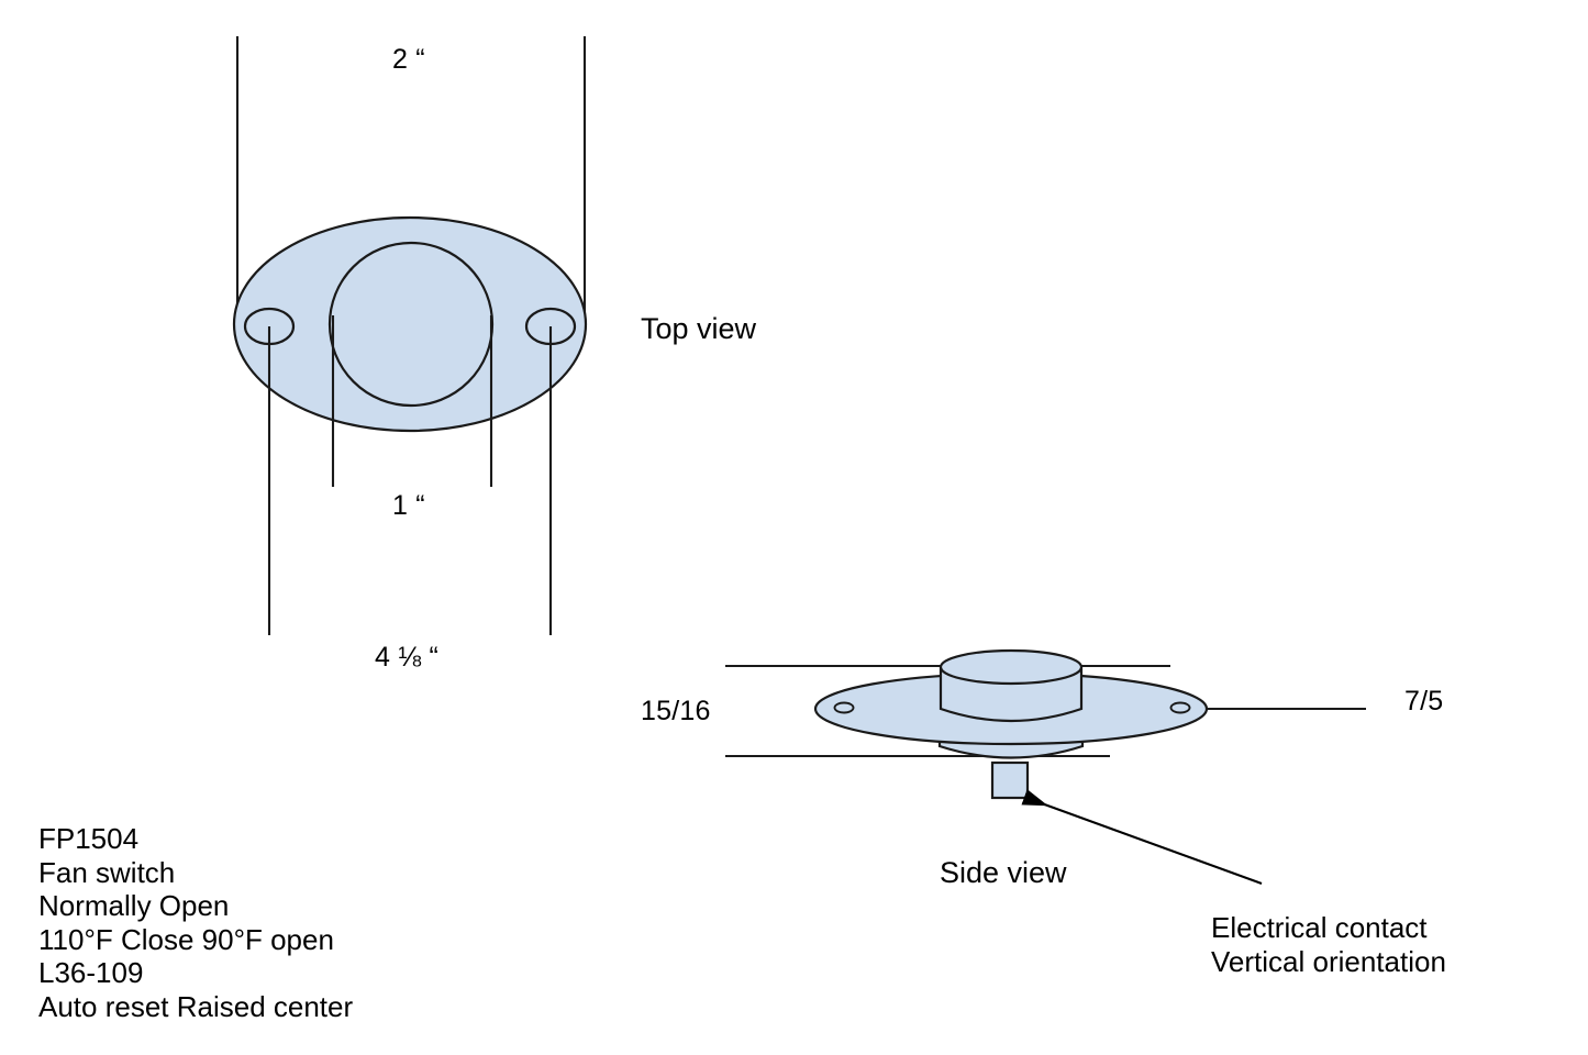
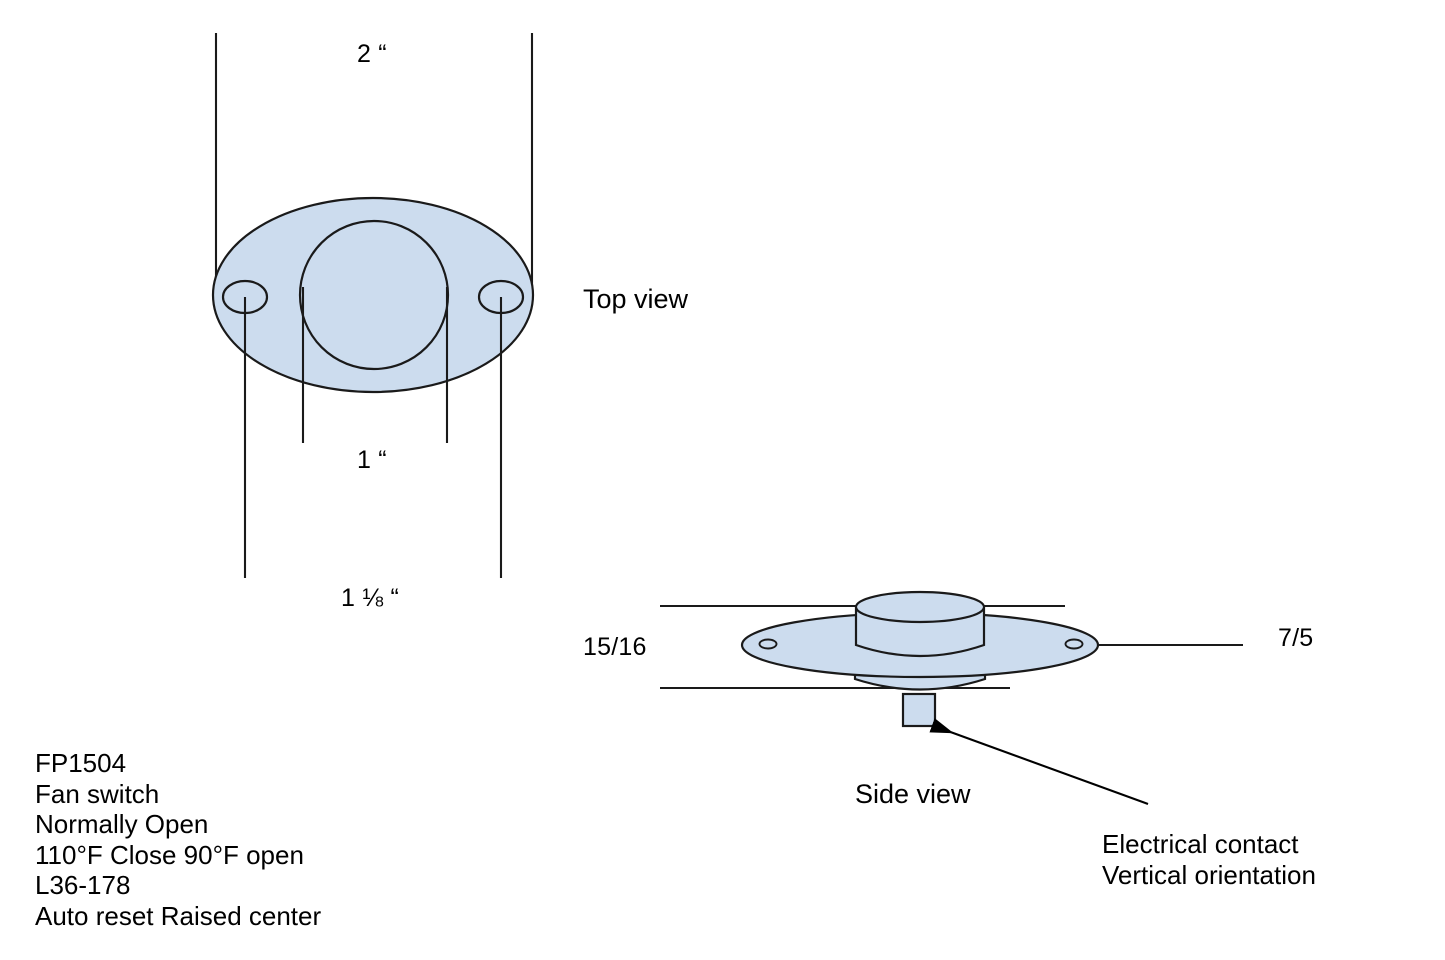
  2 “
  1 “
- 4 ⅛ “
+ 1 ⅛ “
  Top view
  15/16
  7/5
  Side view
  Electrical contact
  Vertical orientation
  FP1504
  Fan switch
  Normally Open
  110°F Close 90°F open
- L36-109
+ L36-178
  Auto reset Raised center
